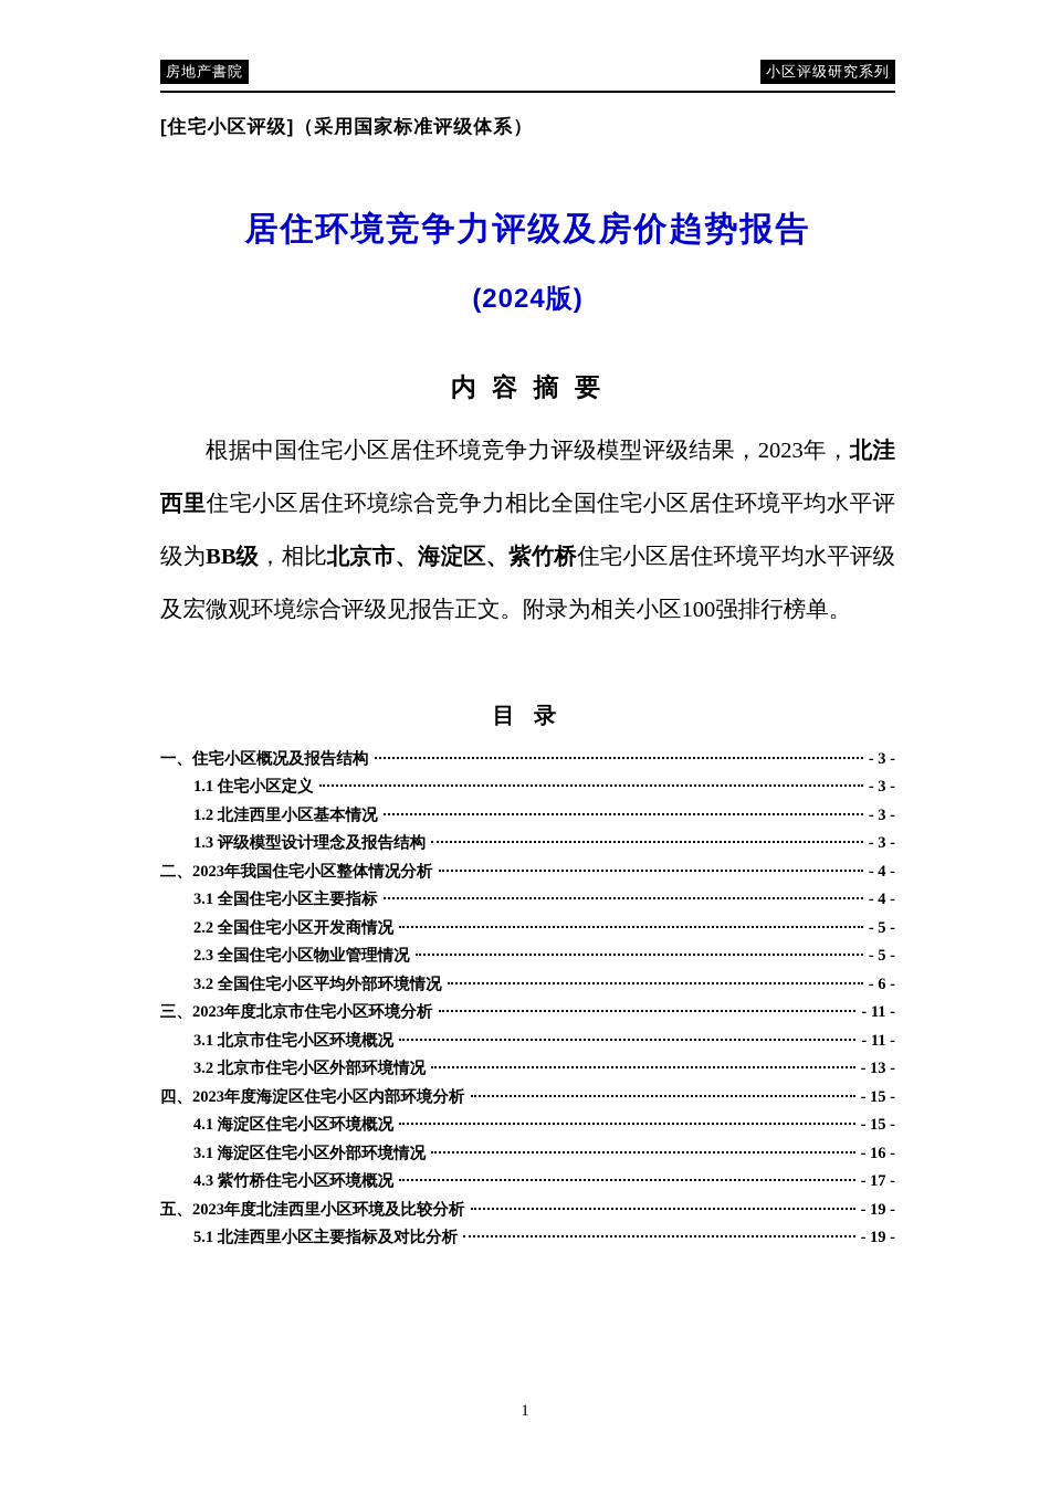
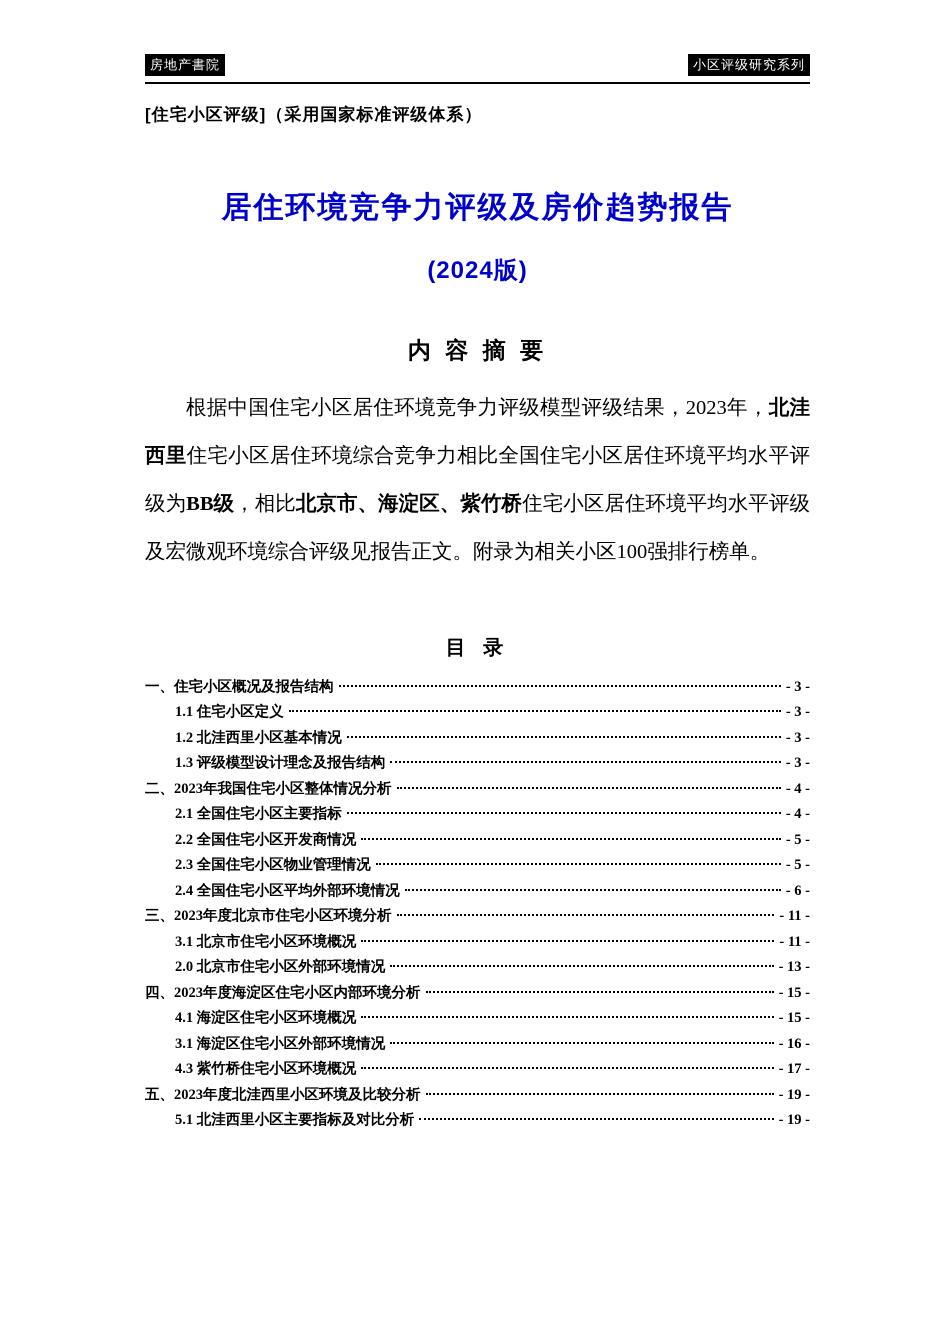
  房地产書院
  小区评级研究系列
  [住宅小区评级]（采用国家标准评级体系）
  居住环境竞争力评级及房价趋势报告
  (2024版)
  内 容 摘 要
  根据中国住宅小区居住环境竞争力评级模型评级结果，2023年，北洼西里住宅小区居住环境综合竞争力相比全国住宅小区居住环境平均水平评级为BB级，相比北京市、海淀区、紫竹桥住宅小区居住环境平均水平评级及宏微观环境综合评级见报告正文。附录为相关小区100强排行榜单。
  目 录
  一、住宅小区概况及报告结构
  - 3 -
  1.1 住宅小区定义
  - 3 -
  1.2 北洼西里小区基本情况
  - 3 -
  1.3 评级模型设计理念及报告结构
  - 3 -
  二、2023年我国住宅小区整体情况分析
  - 4 -
- 3.1 全国住宅小区主要指标
+ 2.1 全国住宅小区主要指标
  - 4 -
  2.2 全国住宅小区开发商情况
  - 5 -
  2.3 全国住宅小区物业管理情况
  - 5 -
- 3.2 全国住宅小区平均外部环境情况
+ 2.4 全国住宅小区平均外部环境情况
  - 6 -
  三、2023年度北京市住宅小区环境分析
  - 11 -
  3.1 北京市住宅小区环境概况
  - 11 -
- 3.2 北京市住宅小区外部环境情况
+ 2.0 北京市住宅小区外部环境情况
  - 13 -
  四、2023年度海淀区住宅小区内部环境分析
  - 15 -
  4.1 海淀区住宅小区环境概况
  - 15 -
  3.1 海淀区住宅小区外部环境情况
  - 16 -
  4.3 紫竹桥住宅小区环境概况
  - 17 -
  五、2023年度北洼西里小区环境及比较分析
  - 19 -
  5.1 北洼西里小区主要指标及对比分析
  - 19 -
- 1
